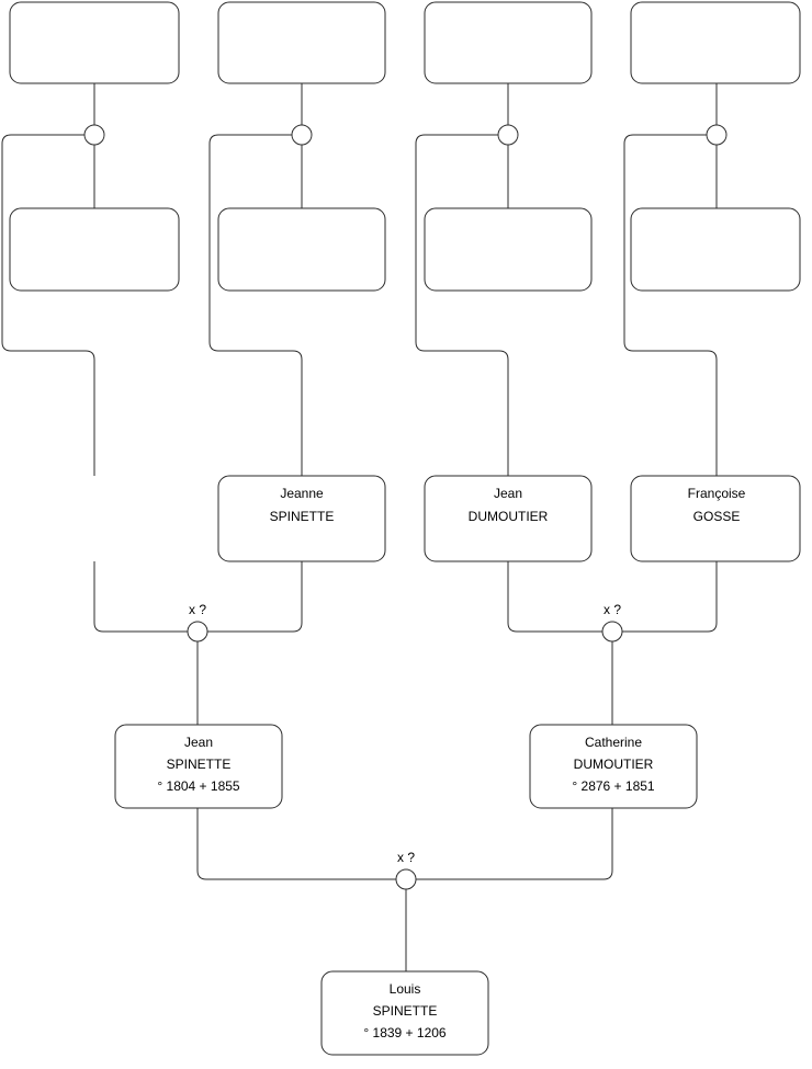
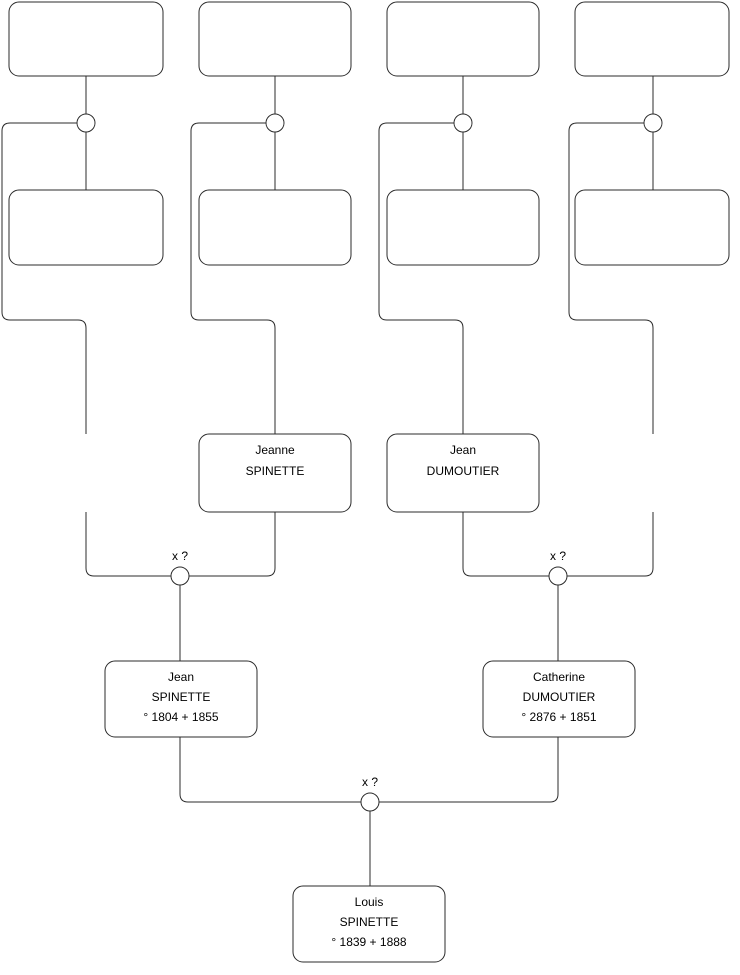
  Jeanne
  SPINETTE
  Jean
  DUMOUTIER
- Françoise
- GOSSE
  x ?
  x ?
  Jean
  SPINETTE
  ° 1804 + 1855
  Catherine
  DUMOUTIER
  ° 2876 + 1851
  x ?
  Louis
  SPINETTE
- ° 1839 + 1206
+ ° 1839 + 1888
